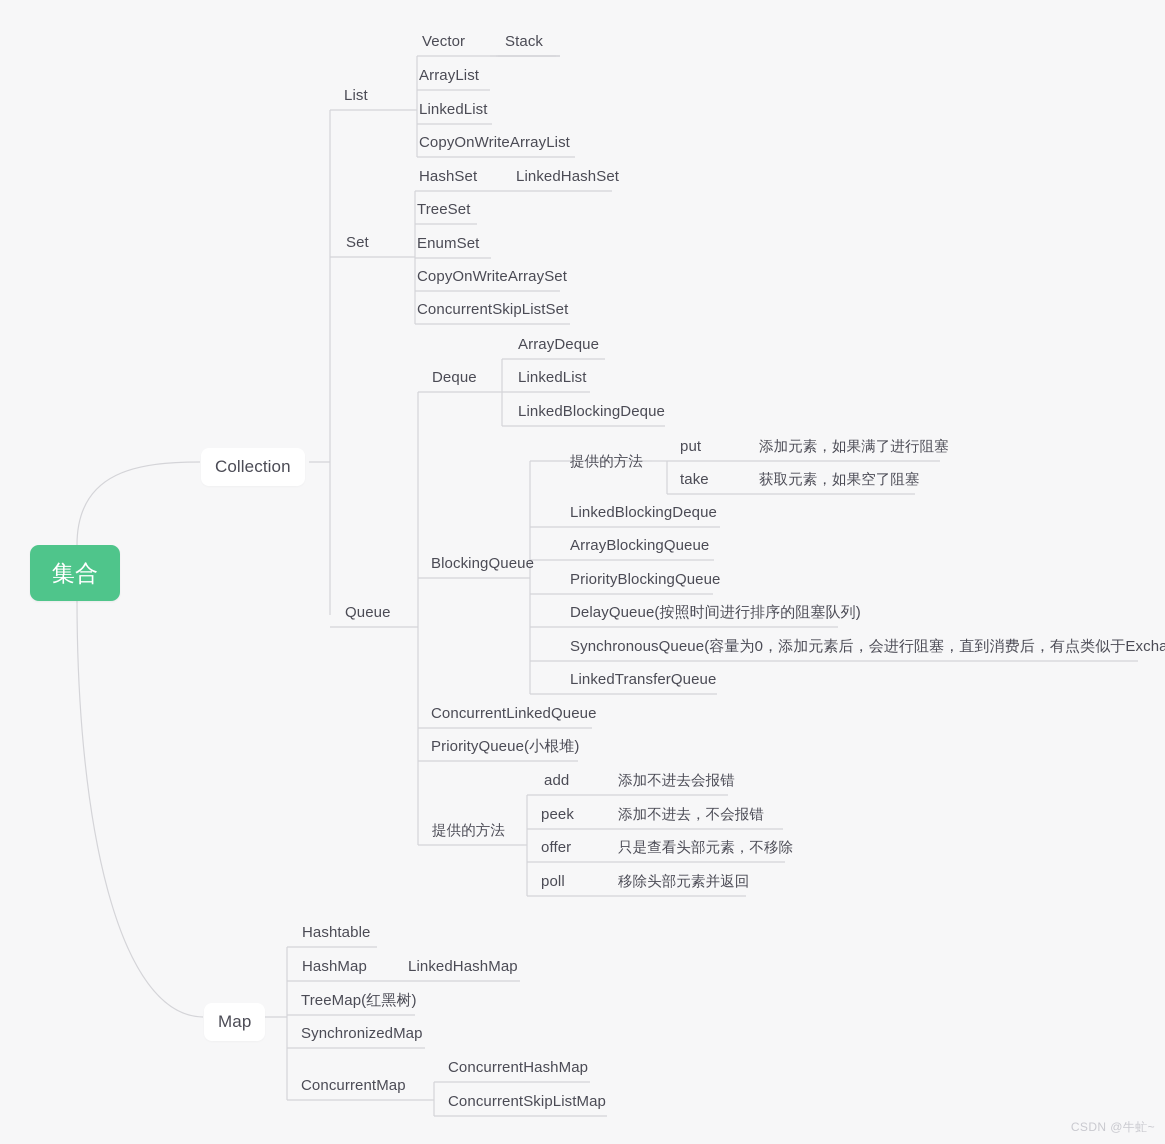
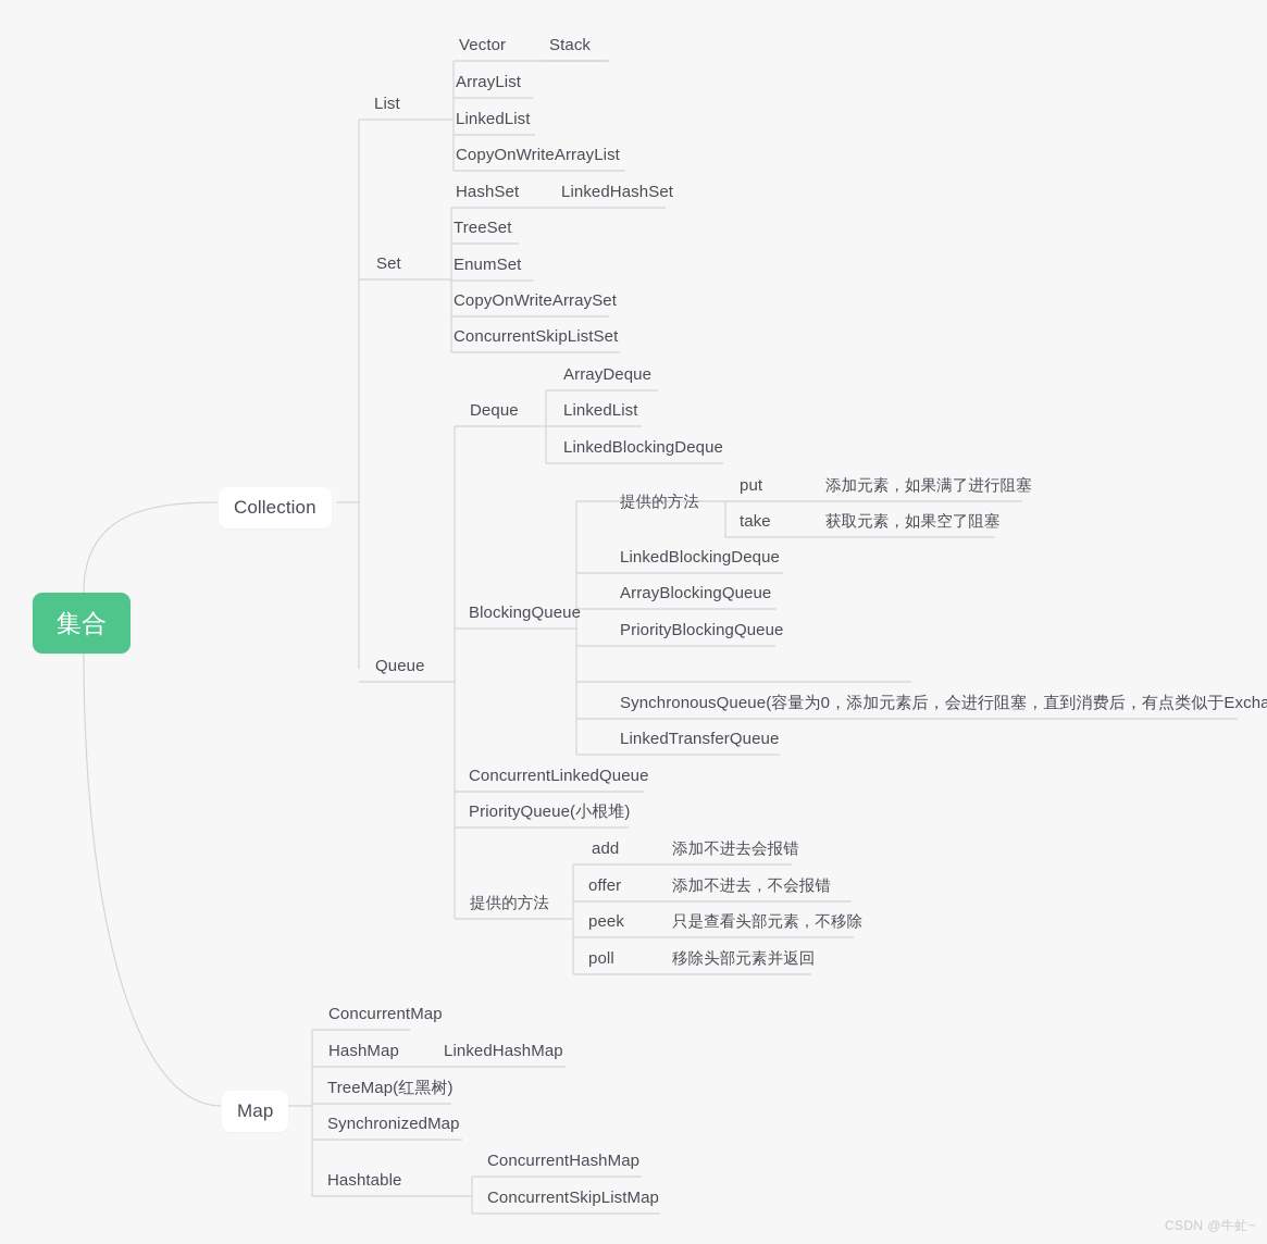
  集合
  Collection
  Map
  List
  Vector
  Stack
  ArrayList
  LinkedList
  CopyOnWriteArrayList
  Set
  HashSet
  LinkedHashSet
  TreeSet
  EnumSet
  CopyOnWriteArraySet
  ConcurrentSkipListSet
  Queue
  Deque
  ArrayDeque
  LinkedList
  LinkedBlockingDeque
  BlockingQueue
  提供的方法
  put
  添加元素，如果满了进行阻塞
  take
  获取元素，如果空了阻塞
  LinkedBlockingDeque
  ArrayBlockingQueue
  PriorityBlockingQueue
- DelayQueue(按照时间进行排序的阻塞队列)
  SynchronousQueue(容量为0，添加元素后，会进行阻塞，直到消费后，有点类似于Excha
  LinkedTransferQueue
  ConcurrentLinkedQueue
  PriorityQueue(小根堆)
  提供的方法
  add
  添加不进去会报错
- peek
+ offer
  添加不进去，不会报错
- offer
+ peek
  只是查看头部元素，不移除
  poll
  移除头部元素并返回
- Hashtable
+ ConcurrentMap
  HashMap
  LinkedHashMap
  TreeMap(红黑树)
  SynchronizedMap
- ConcurrentMap
+ Hashtable
  ConcurrentHashMap
  ConcurrentSkipListMap
  CSDN @牛虻~
